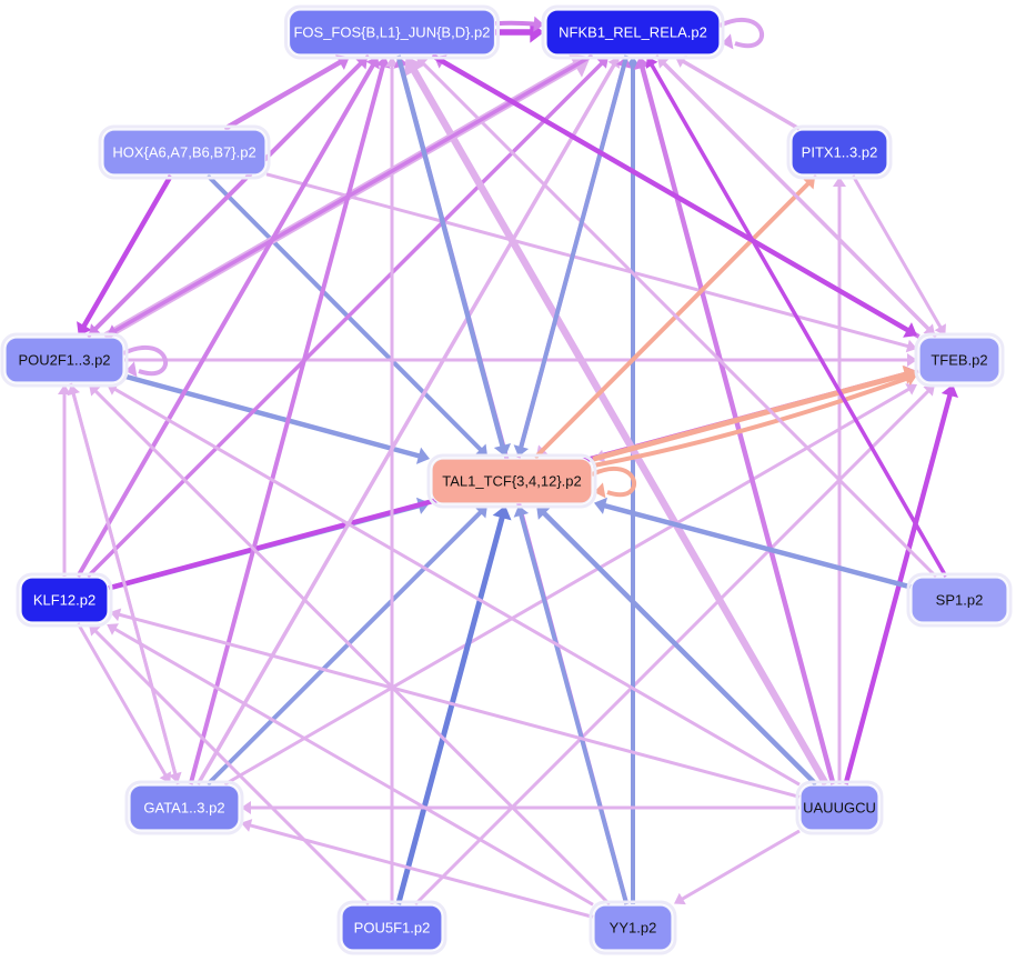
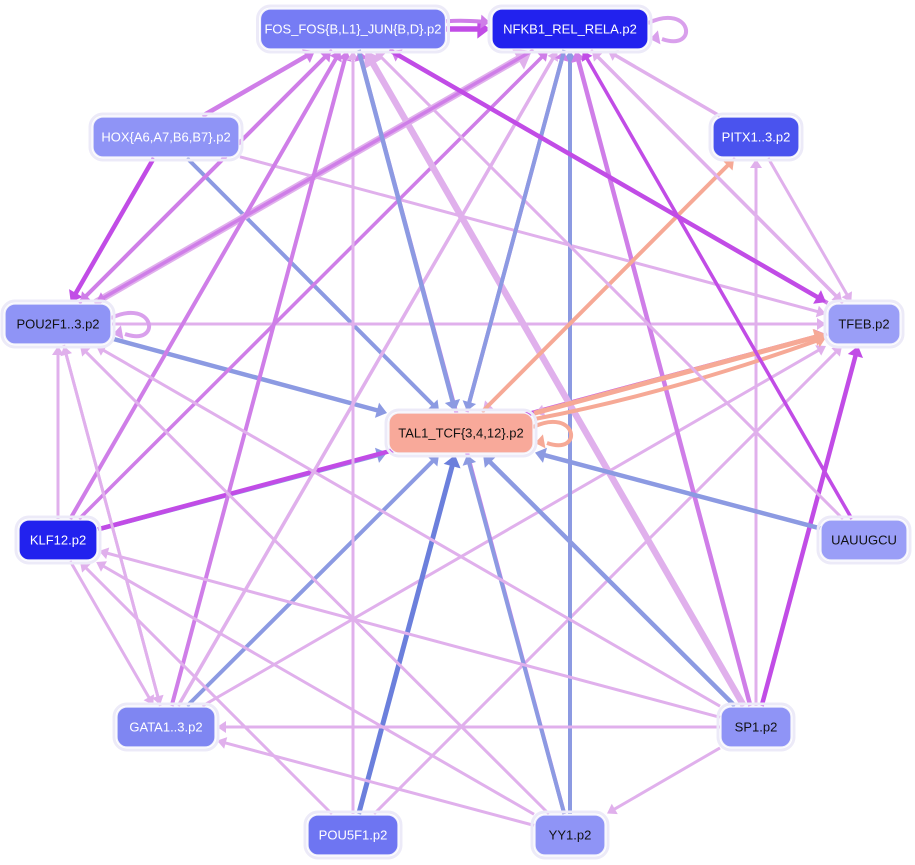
  FOS_FOS{B,L1}_JUN{B,D}.p2
  NFKB1_REL_RELA.p2
  HOX{A6,A7,B6,B7}.p2
  PITX1..3.p2
  POU2F1..3.p2
  TFEB.p2
  TAL1_TCF{3,4,12}.p2
  KLF12.p2
- SP1.p2
+ UAUUGCU
  GATA1..3.p2
- UAUUGCU
+ SP1.p2
  POU5F1.p2
  YY1.p2
